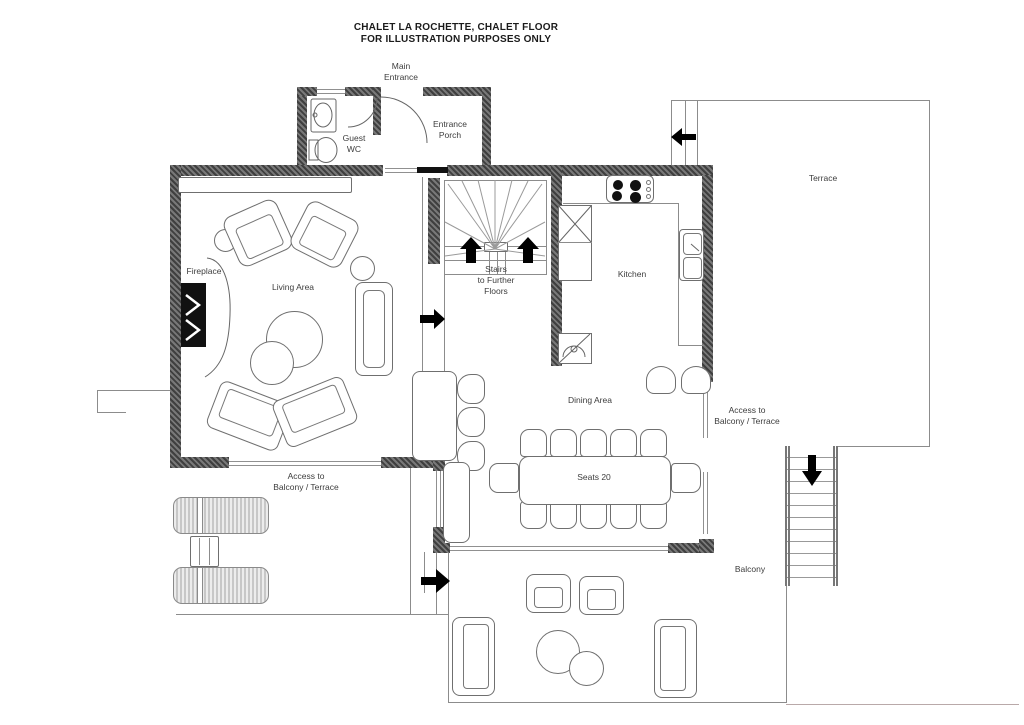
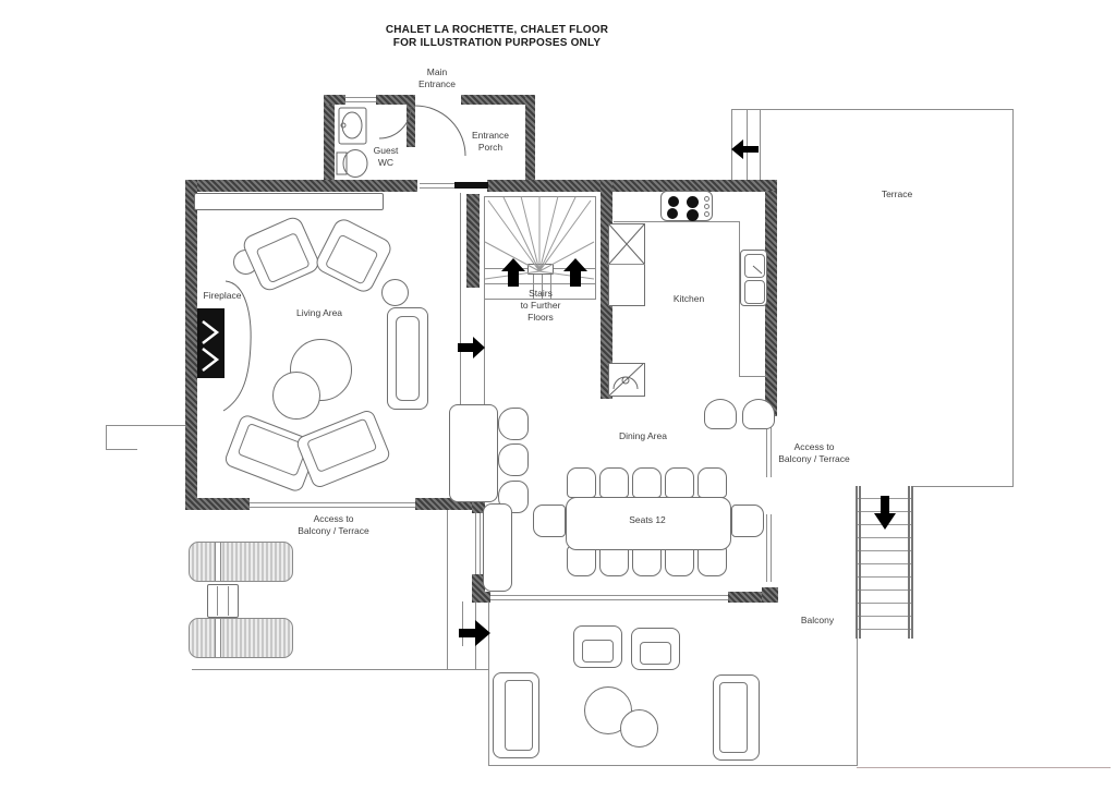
  CHALET LA ROCHETTE, CHALET FLOOR
  FOR ILLUSTRATION PURPOSES ONLY
  Main
  Entrance
  Guest
  WC
  Entrance
  Porch
  Terrace
  Fireplace
  Living Area
  Stairs
  to Further
  Floors
  Kitchen
  Dining Area
  Access to
  Balcony / Terrace
- Seats 20
+ Seats 12
  Access to
  Balcony / Terrace
  Balcony
